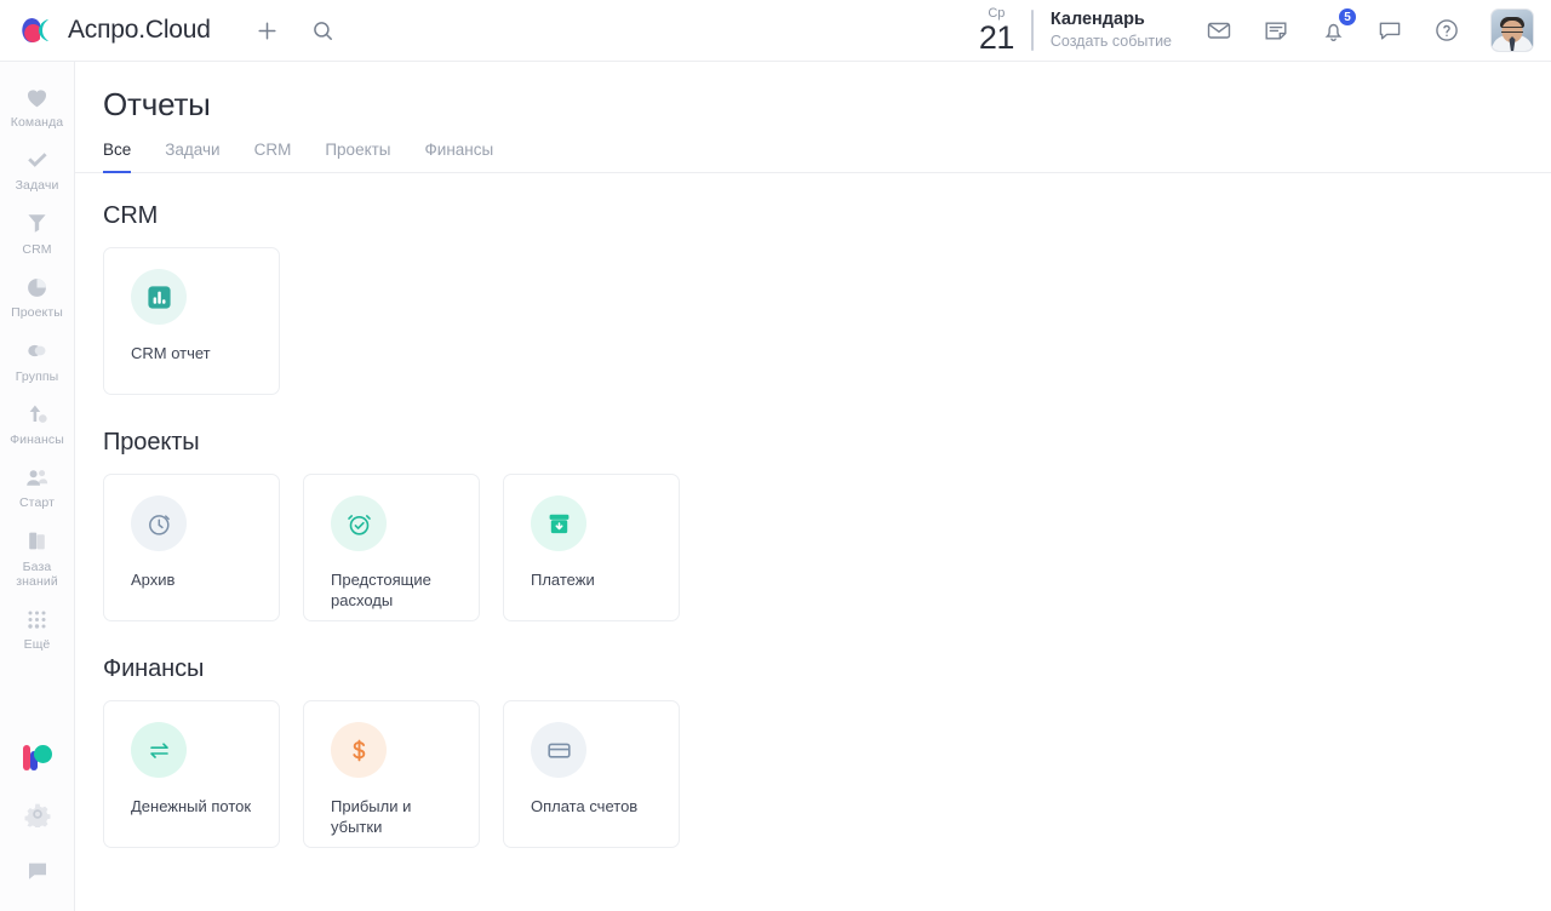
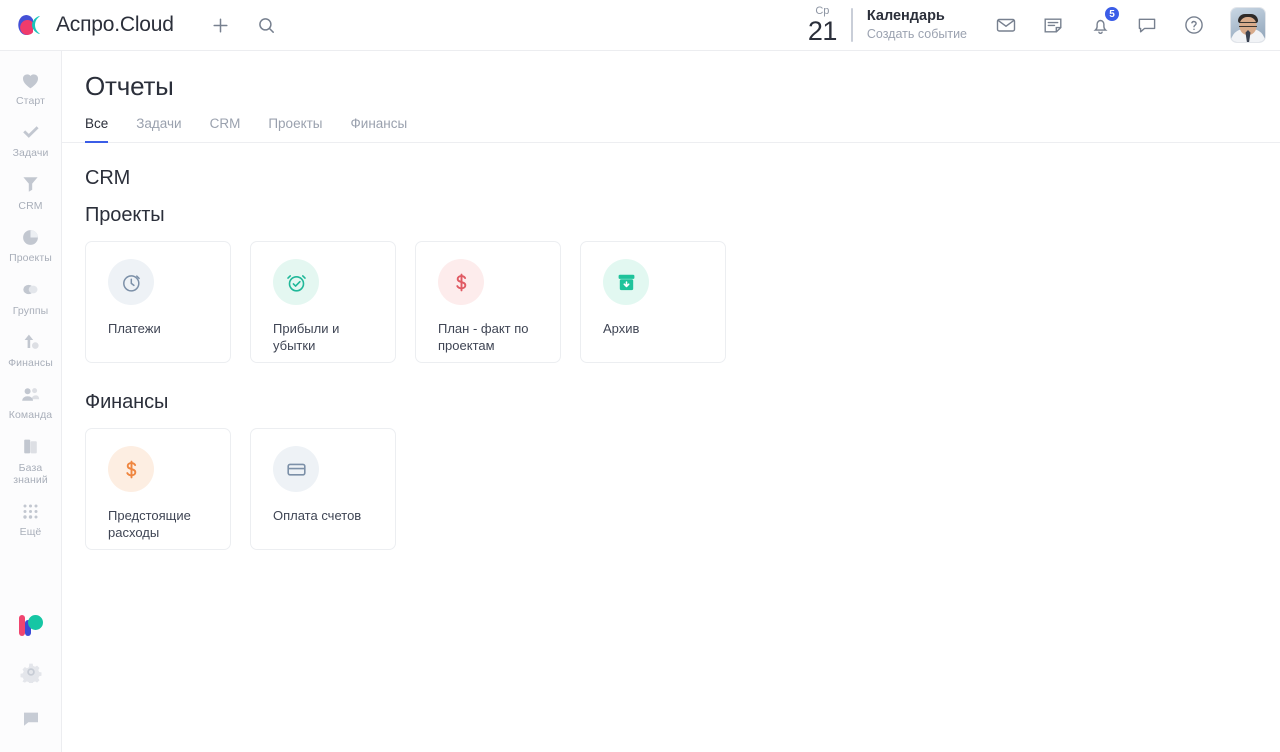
  Аспро.Cloud
  Ср
  21
  Календарь
  Создать событие
  5
- Команда
+ Старт
  Задачи
  CRM
  Проекты
  Группы
  Финансы
- Старт
+ Команда
  База знаний
  Ещё
  Отчеты
  Все
  Задачи
  CRM
  Проекты
  Финансы
  CRM
- CRM отчет
  Проекты
- Архив
+ Платежи
- Предстоящие расходы
+ Прибыли и убытки
+ План - факт по проектам
- Платежи
+ Архив
  Финансы
- Денежный поток
- Прибыли и убытки
+ Предстоящие расходы
  Оплата счетов
